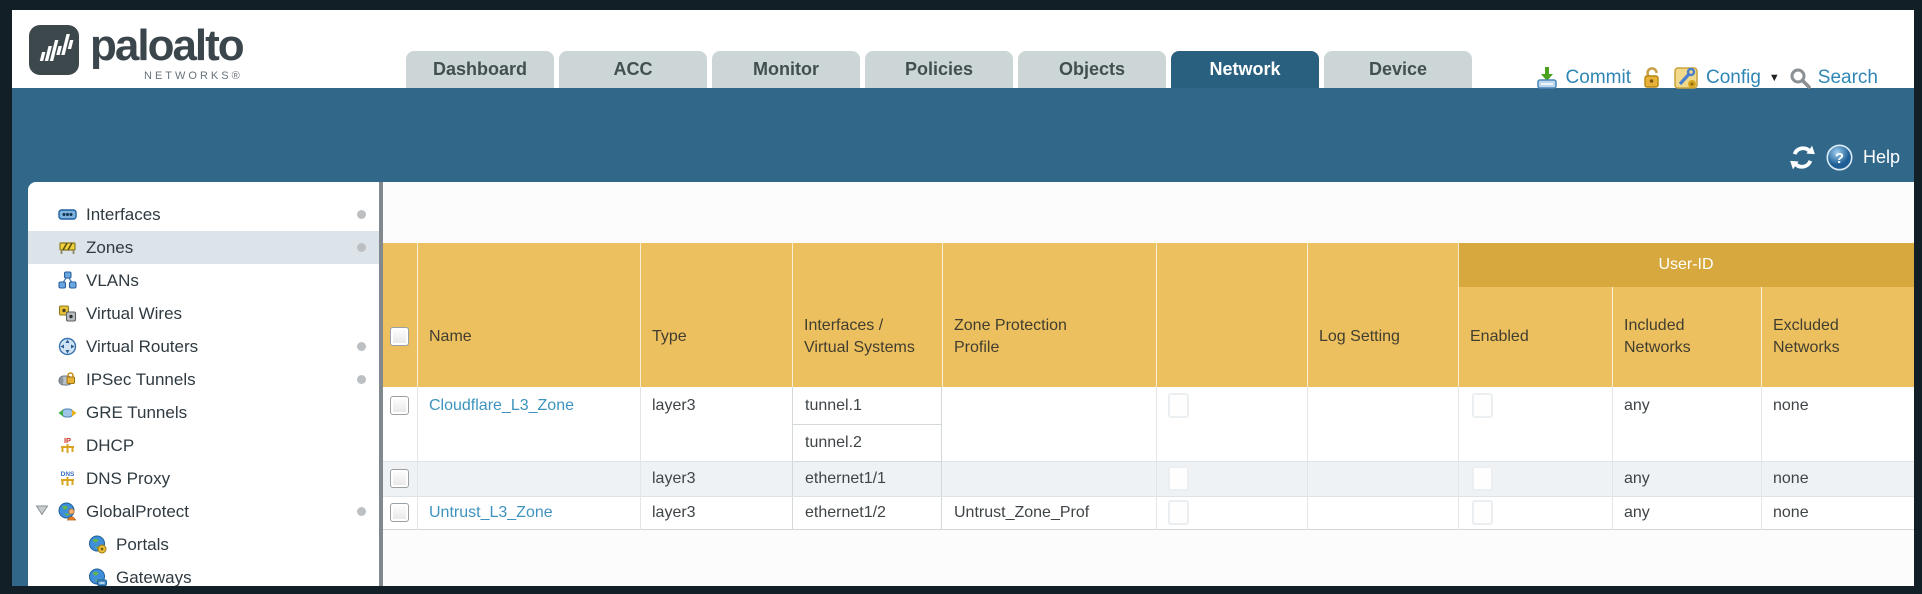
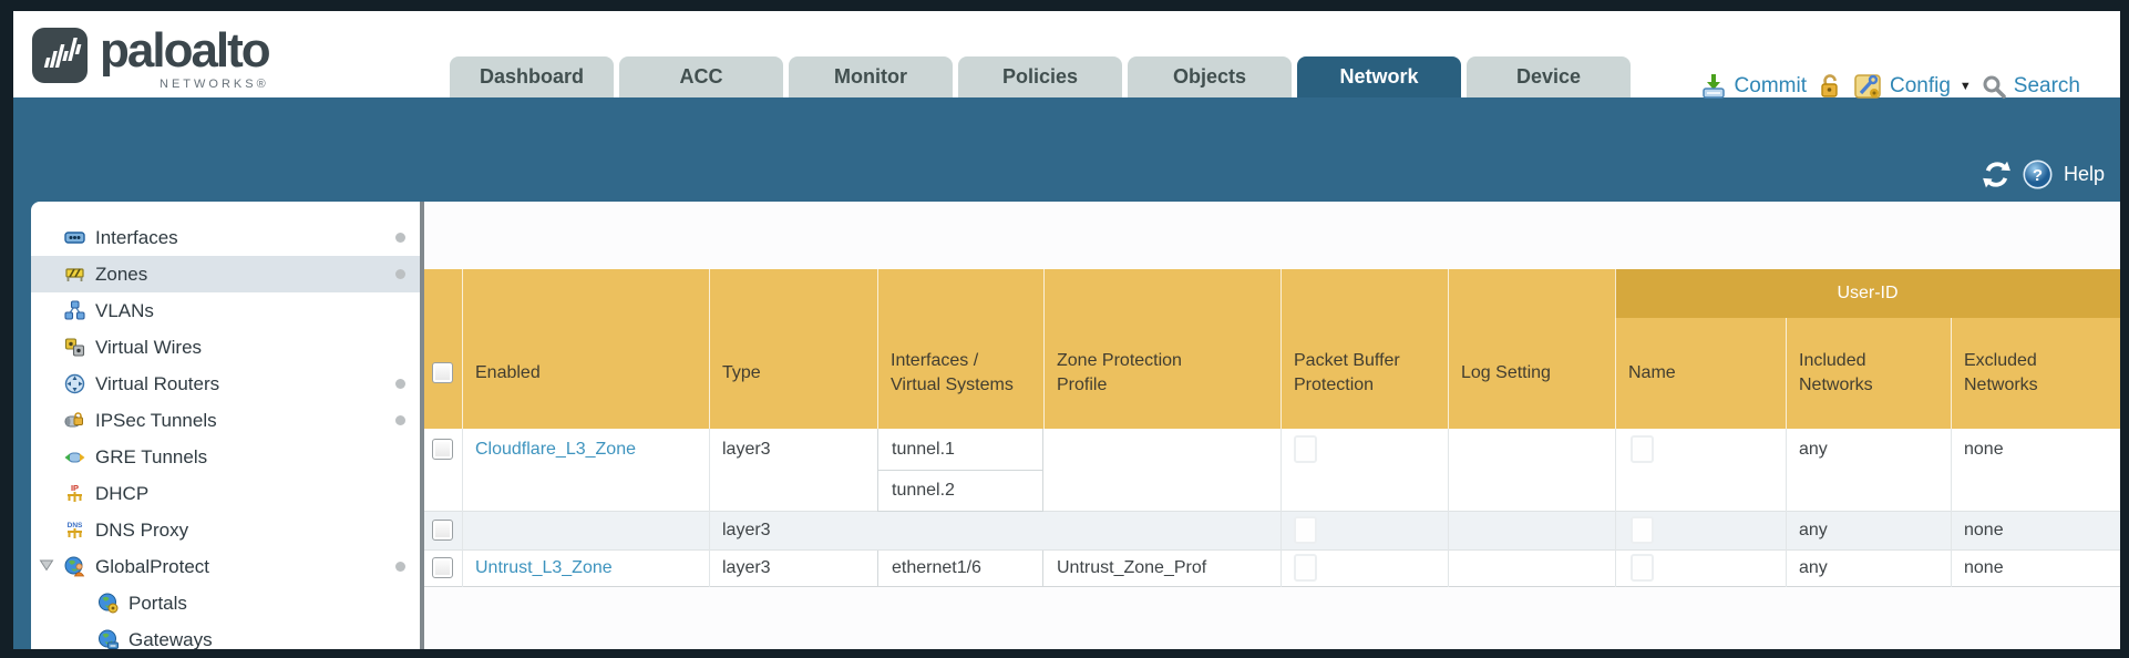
  paloalto
  NETWORKS®
  Dashboard
  ACC
  Monitor
  Policies
  Objects
  Network
  Device
  Commit
  Config
  ▼
  Search
  ?
  Help
  Interfaces
  Zones
  VLANs
  Virtual Wires
  Virtual Routers
  IPSec Tunnels
  GRE Tunnels
  IP
  DHCP
  DNS Proxy
  GlobalProtect
  Portals
  Gateways
  User-ID
- Name
+ Enabled
  Type
  Interfaces / Virtual Systems
  Zone Protection Profile
+ Packet Buffer Protection
  Log Setting
- Enabled
+ Name
  Included Networks
  Excluded Networks
  Cloudflare_L3_Zone
  layer3
  tunnel.1
  tunnel.2
  any
  none
  layer3
- ethernet1/1
  any
  none
  Untrust_L3_Zone
  layer3
- ethernet1/2
+ ethernet1/6
  Untrust_Zone_Prof
  any
  none
